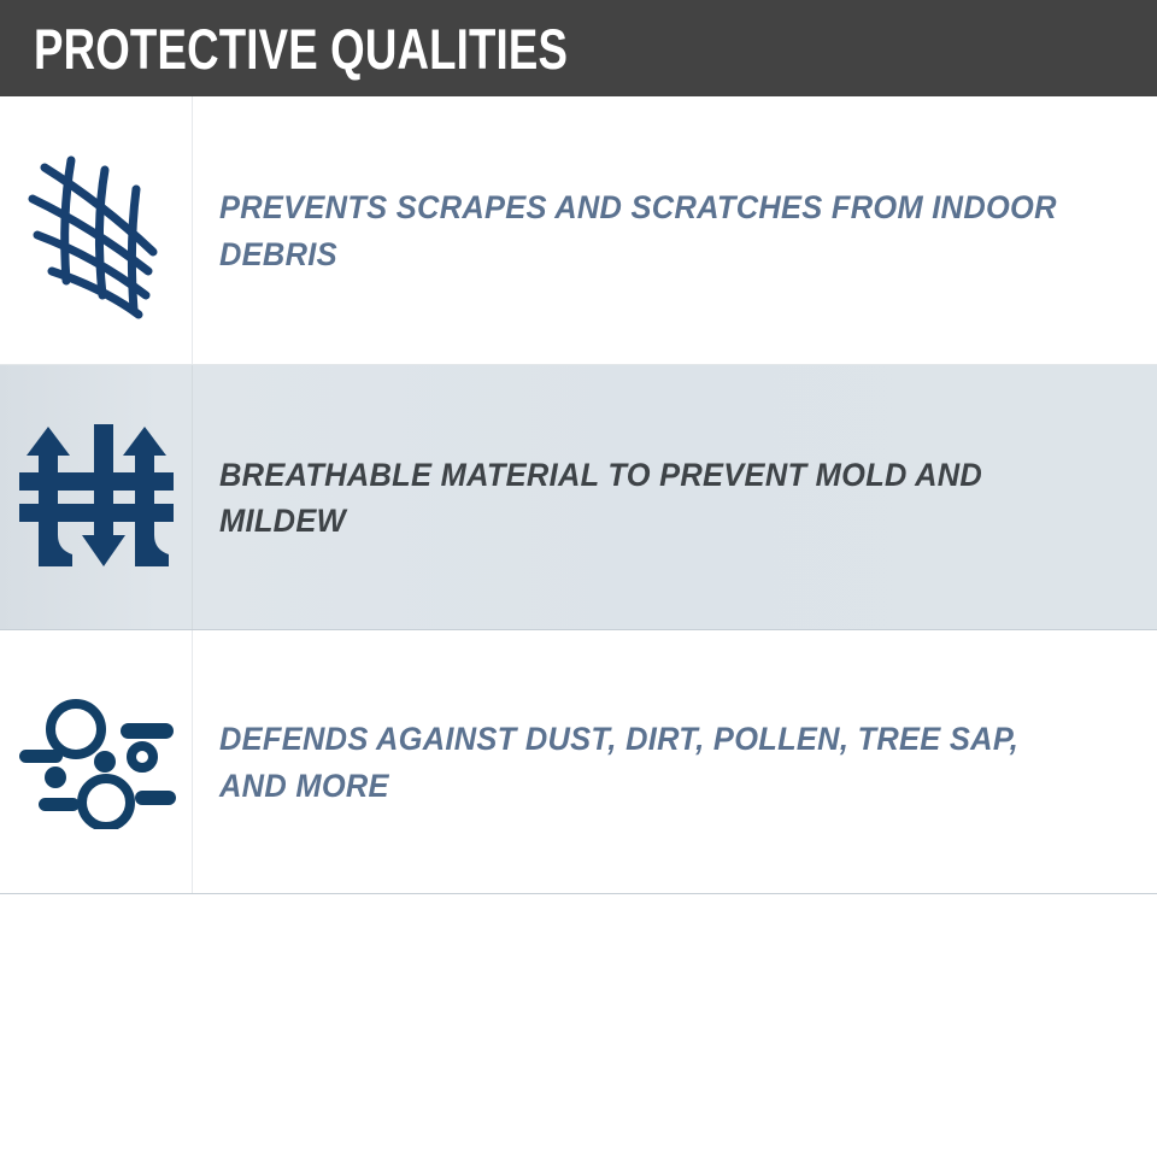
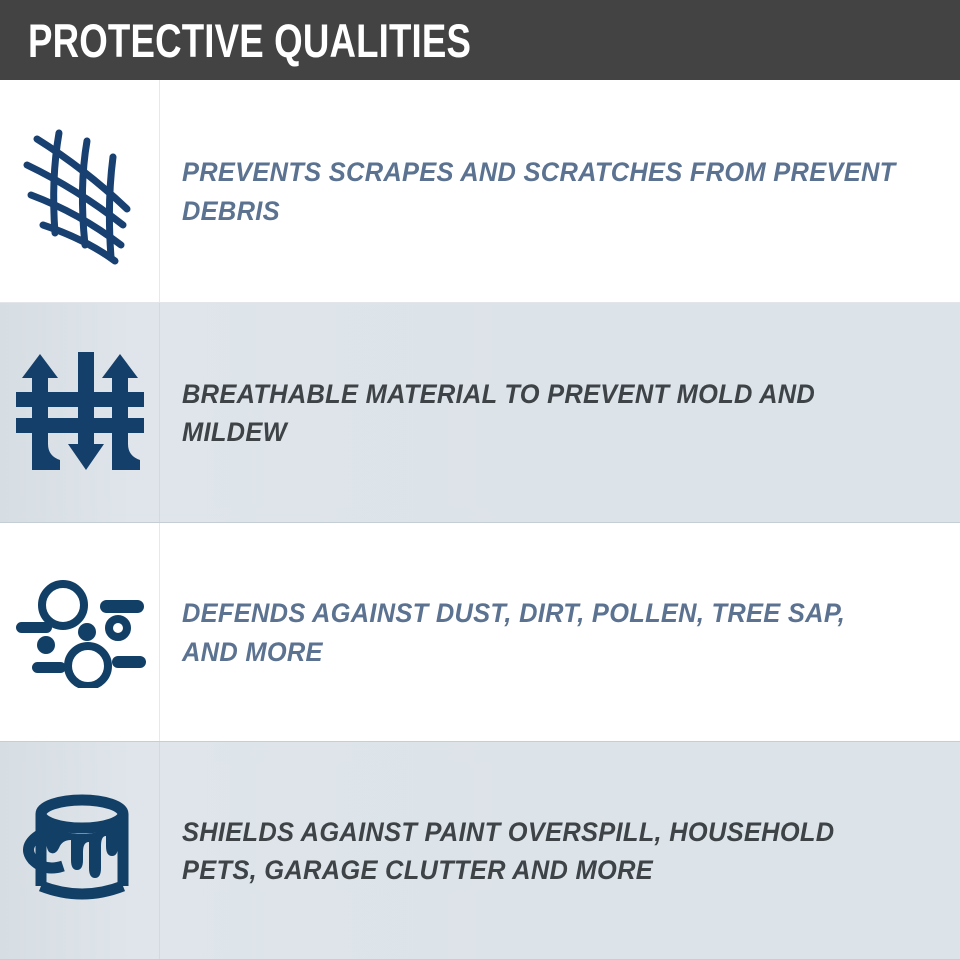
  PROTECTIVE QUALITIES
- PREVENTS SCRAPES AND SCRATCHES FROM INDOOR DEBRIS
+ PREVENTS SCRAPES AND SCRATCHES FROM PREVENT DEBRIS
  BREATHABLE MATERIAL TO PREVENT MOLD AND MILDEW
  DEFENDS AGAINST DUST, DIRT, POLLEN, TREE SAP, AND MORE
+ SHIELDS AGAINST PAINT OVERSPILL, HOUSEHOLD PETS, GARAGE CLUTTER AND MORE
